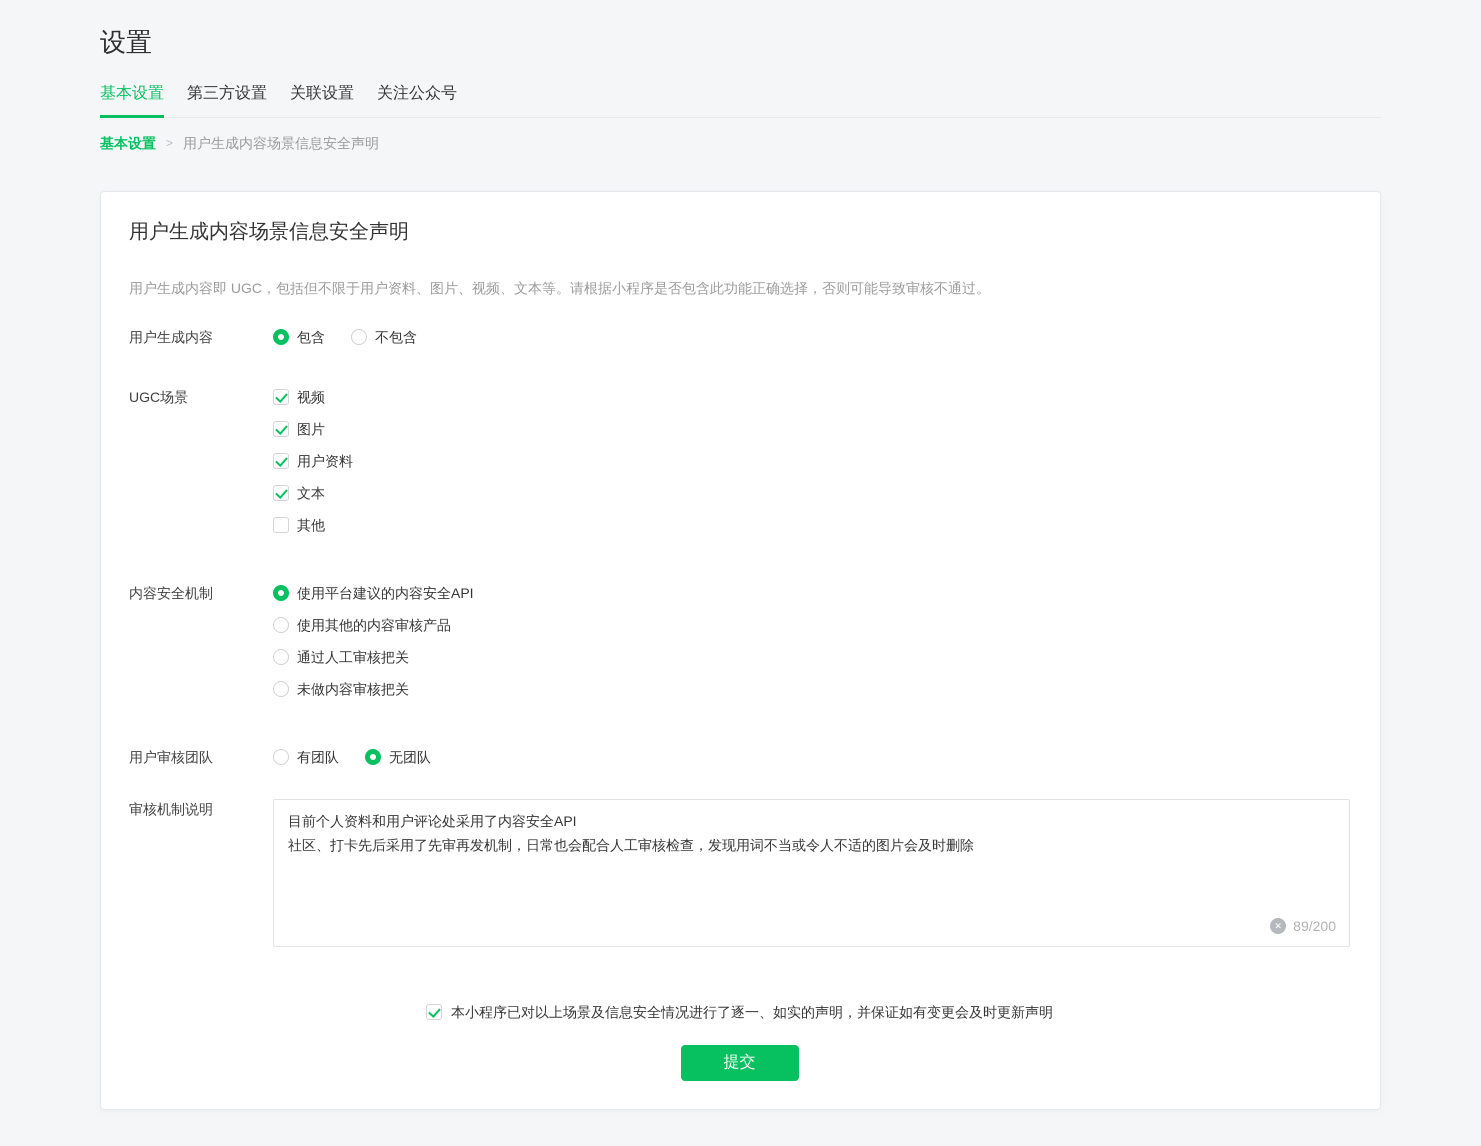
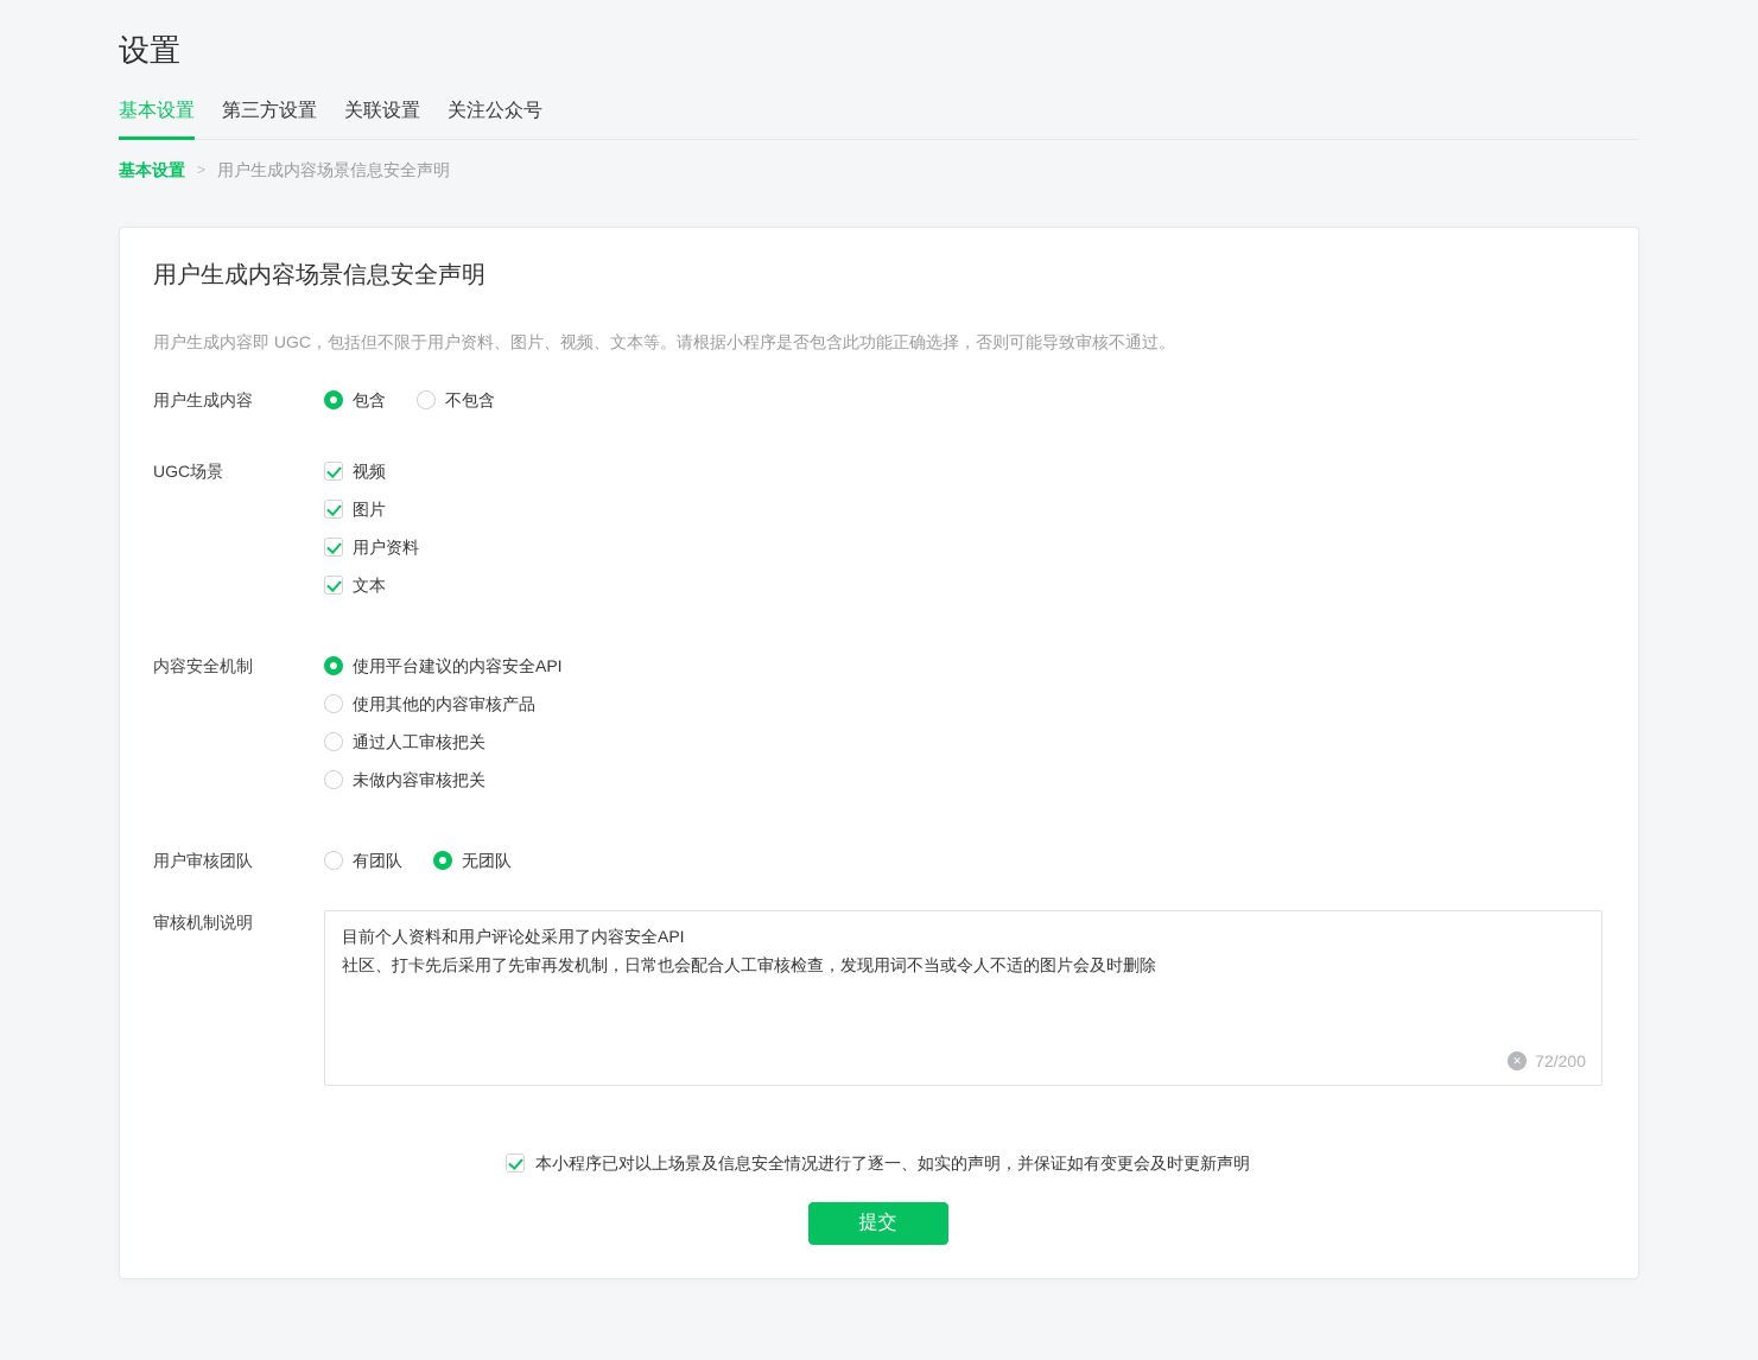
  设置
  基本设置
  第三方设置
  关联设置
  关注公众号
  基本设置
  >
  用户生成内容场景信息安全声明
  用户生成内容场景信息安全声明
  用户生成内容即 UGC，包括但不限于用户资料、图片、视频、文本等。请根据小程序是否包含此功能正确选择，否则可能导致审核不通过。
  用户生成内容
  包含
  不包含
  UGC场景
  视频
  图片
  用户资料
  文本
- 其他
  内容安全机制
  使用平台建议的内容安全API
  使用其他的内容审核产品
  通过人工审核把关
  未做内容审核把关
  用户审核团队
  有团队
  无团队
  审核机制说明
  目前个人资料和用户评论处采用了内容安全API
  社区、打卡先后采用了先审再发机制，日常也会配合人工审核检查，发现用词不当或令人不适的图片会及时删除
  ✕
- 89/200
+ 72/200
  本小程序已对以上场景及信息安全情况进行了逐一、如实的声明，并保证如有变更会及时更新声明
  提交
